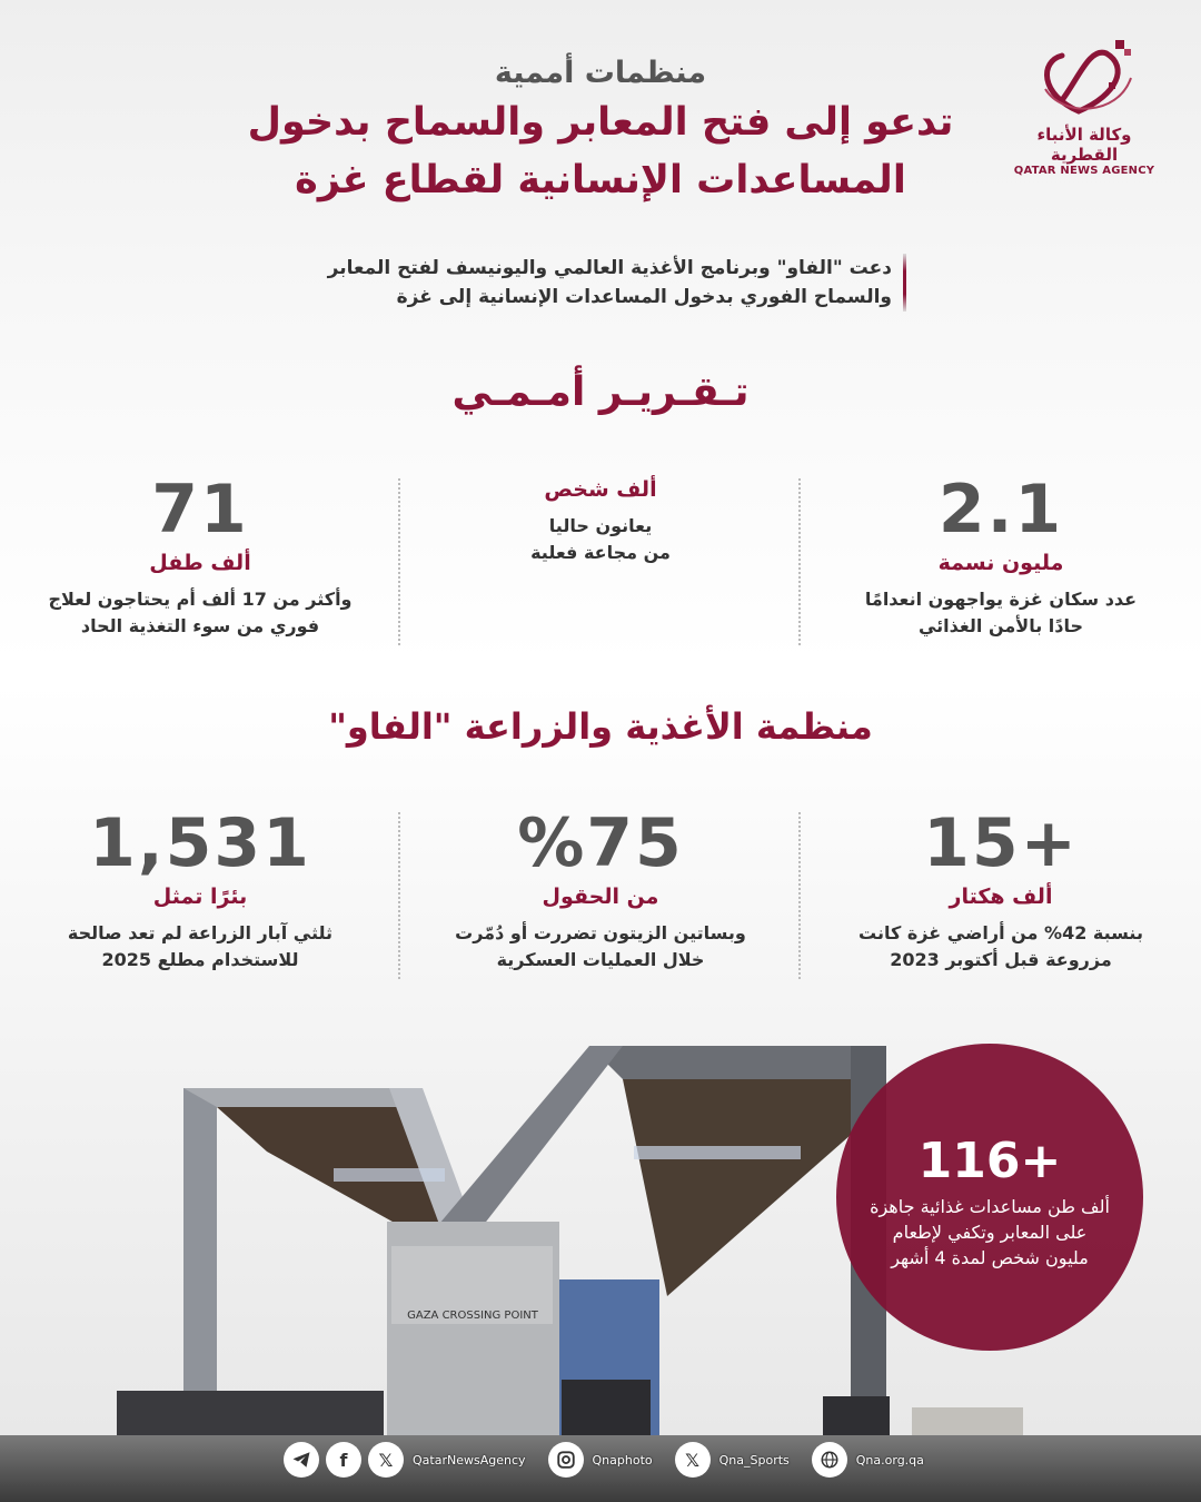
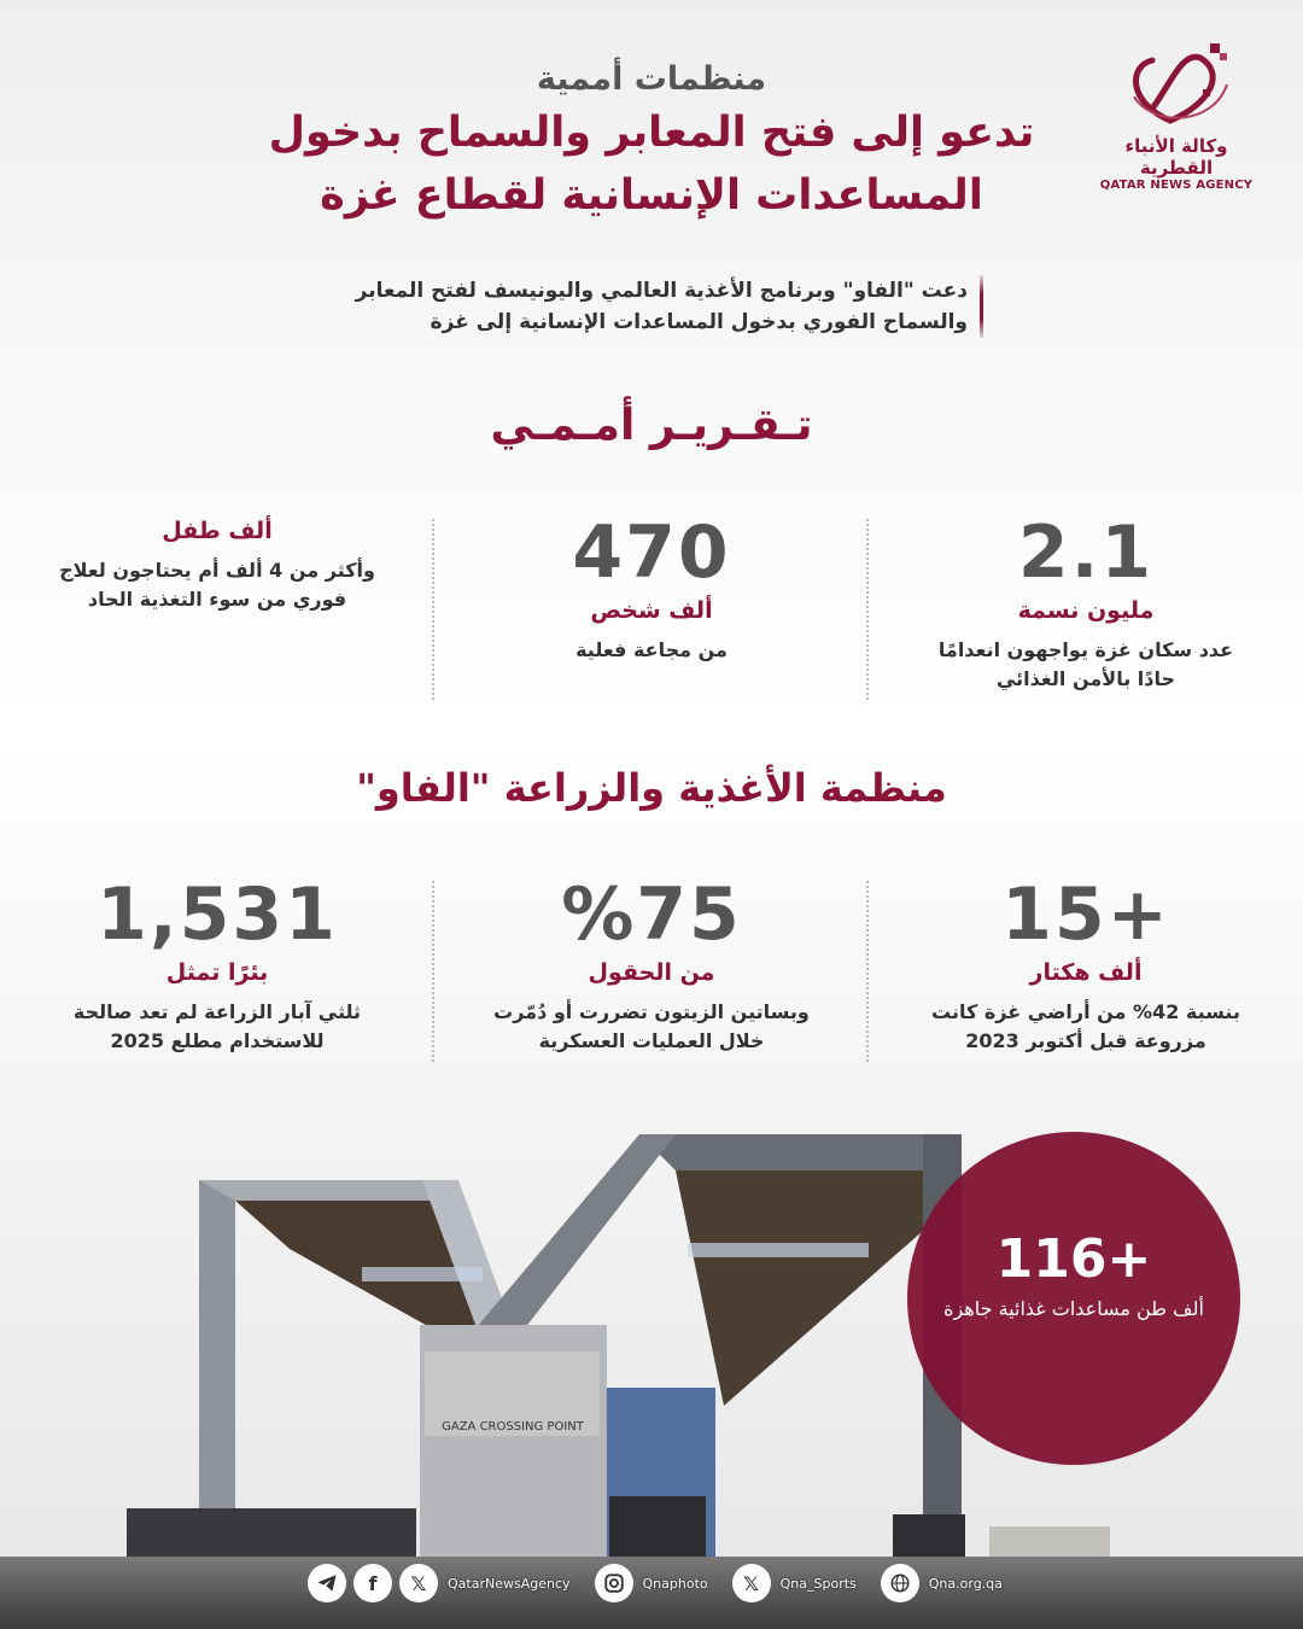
  وكالة الأنباء القطرية
  QATAR NEWS AGENCY
  منظمات أممية
  تدعو إلى فتح المعابر والسماح بدخول
  المساعدات الإنسانية لقطاع غزة
  دعت "الفاو" وبرنامج الأغذية العالمي واليونيسف لفتح المعابر
  والسماح الفوري بدخول المساعدات الإنسانية إلى غزة
  تـقـريـر أمـمـي
  2.1
  مليون نسمة
  عدد سكان غزة يواجهون انعدامًا
  حادًا بالأمن الغذائي
+ 470
  ألف شخص
- يعانون حاليا
  من مجاعة فعلية
- 71
  ألف طفل
- وأكثر من 17 ألف أم يحتاجون لعلاج
+ وأكثر من 4 ألف أم يحتاجون لعلاج
  فوري من سوء التغذية الحاد
  منظمة الأغذية والزراعة "الفاو"
  15+
  ألف هكتار
  بنسبة 42% من أراضي غزة كانت
  مزروعة قبل أكتوبر 2023
  %75
  من الحقول
  وبساتين الزيتون تضررت أو دُمّرت
  خلال العمليات العسكرية
  1,531
  بئرًا تمثل
  ثلثي آبار الزراعة لم تعد صالحة
  للاستخدام مطلع 2025
  GAZA CROSSING POINT
  116+
  ألف طن مساعدات غذائية جاهزة
- على المعابر وتكفي لإطعام
- مليون شخص لمدة 4 أشهر
  f
  𝕏
  QatarNewsAgency
  Qnaphoto
  𝕏
  Qna_Sports
  Qna.org.qa
